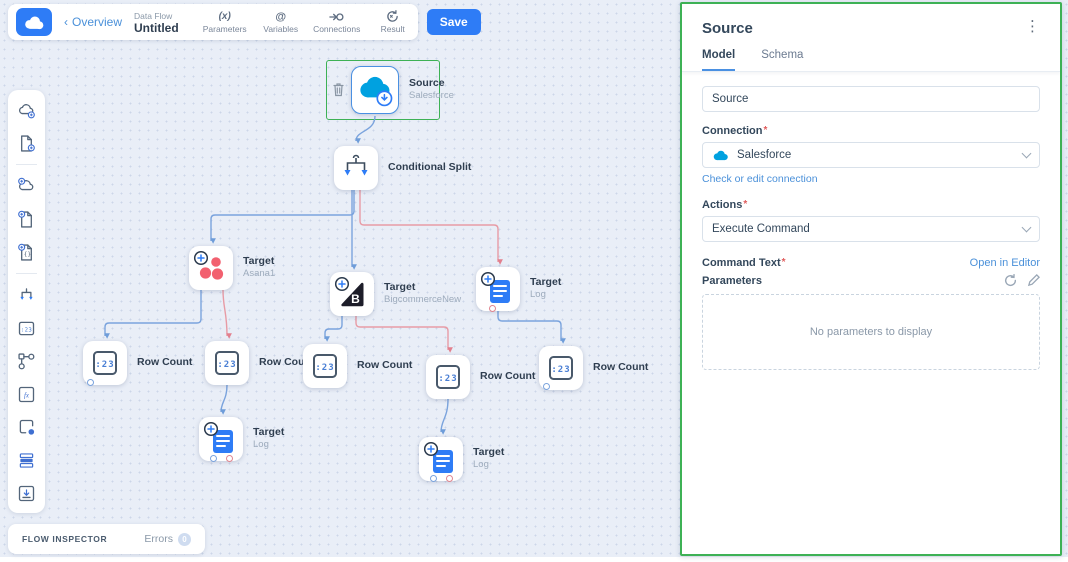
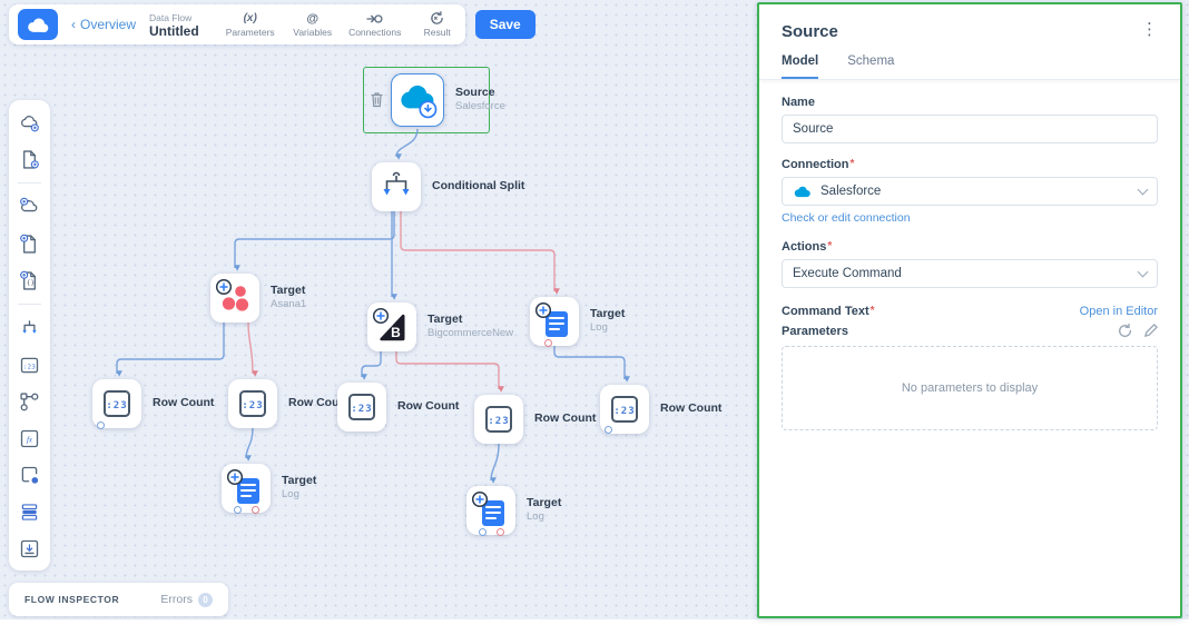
  Source
  Salesforce
  Conditional Split
  Target
  Asana1
  B
  Target
  BigcommerceNew
  Target
  Log
  :23
  Row Count
  :23
  Row Cou
  :23
  Row Count
  :23
  Row Count
  :23
  Row Count
  Target
  Log
  Target
  Log
  ‹
  Overview
  Data Flow
  Untitled
  (x)
  Parameters
  @
  Variables
  Connections
  Result
  Save
  fx
  FLOW INSPECTOR
  Errors
  0
  Source
  ⋮
  Model
  Schema
+ Name
  Source
  Connection*
  Salesforce
  Check or edit connection
  Actions*
  Execute Command
  Command Text*
  Open in Editor
  Parameters
  No parameters to display
